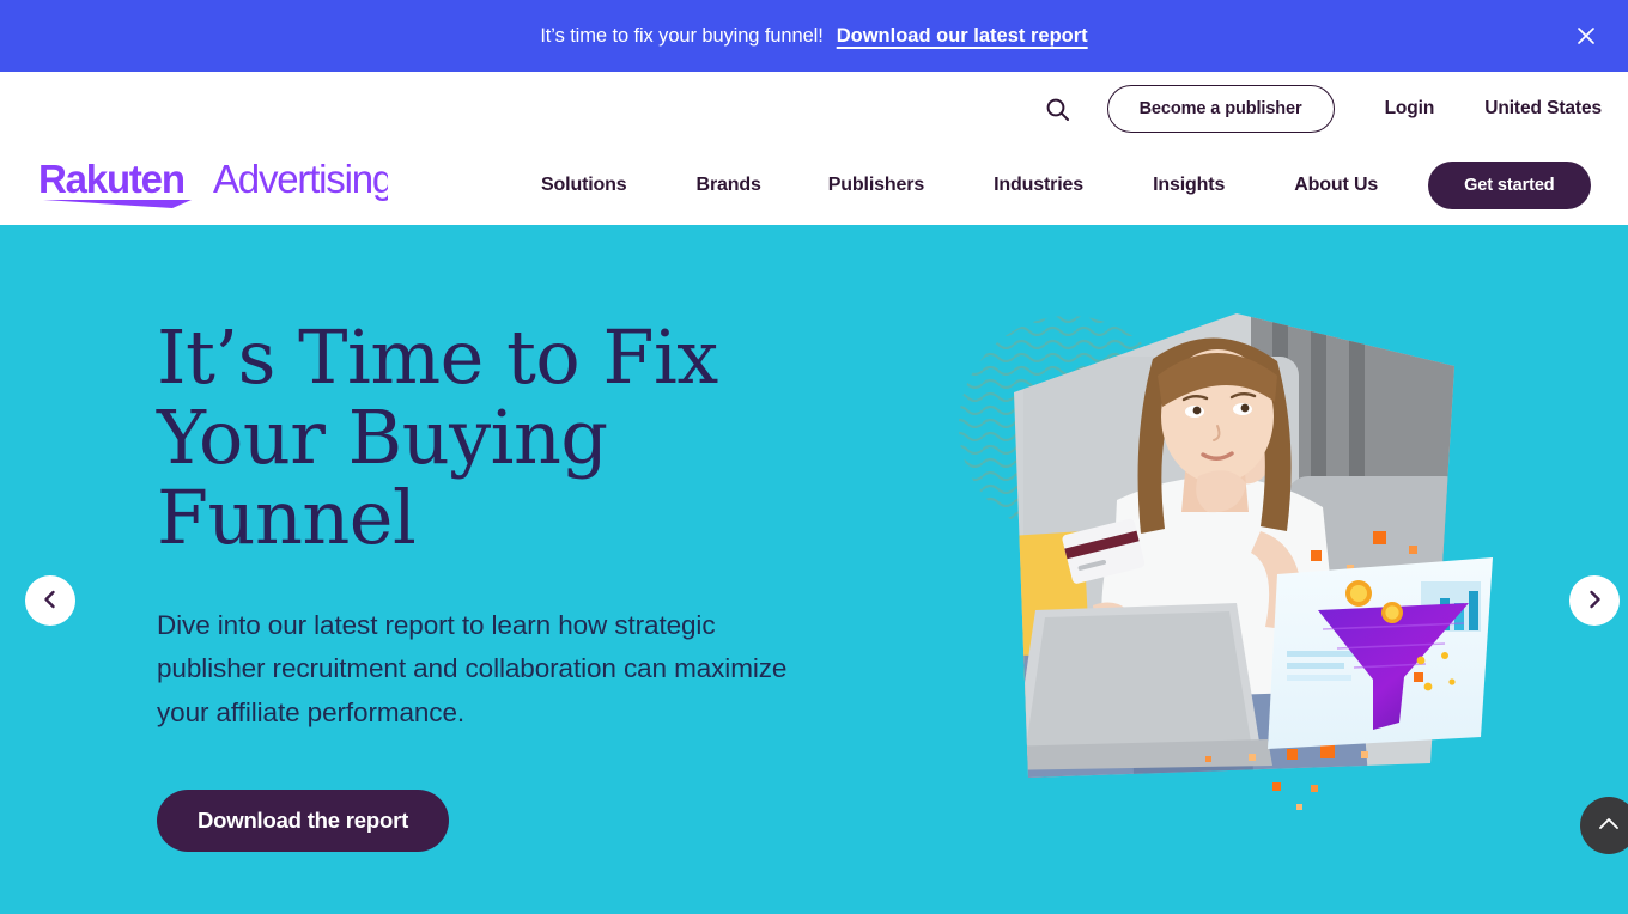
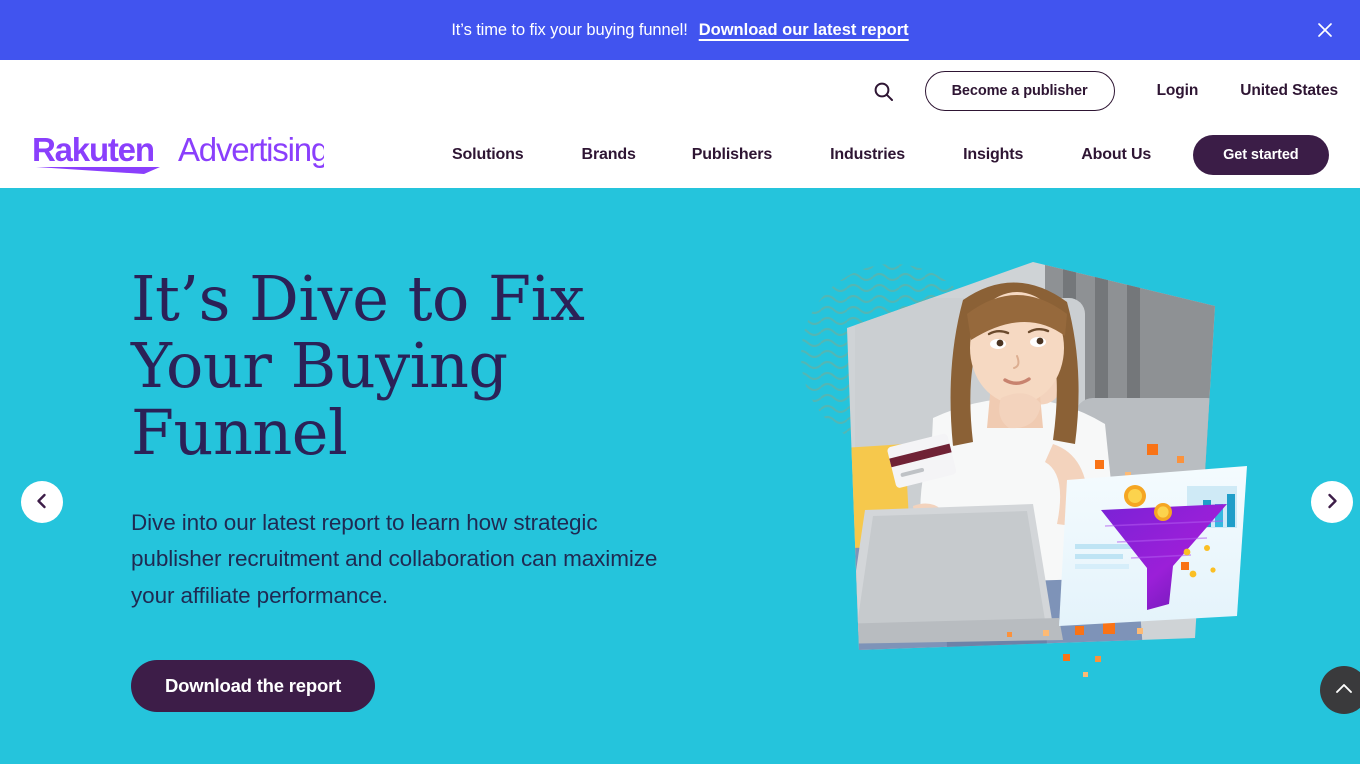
  It’s time to fix your buying funnel!
  Download our latest report
  Become a publisher
  Login
  United States
  Rakuten
  Advertising
  Solutions
  Brands
  Publishers
  Industries
  Insights
  About Us
  Get started
- It’s Time to Fix Your Buying Funnel
+ It’s Dive to Fix Your Buying Funnel
  Dive into our latest report to learn how strategic publisher recruitment and collaboration can maximize your affiliate performance.
  Download the report
